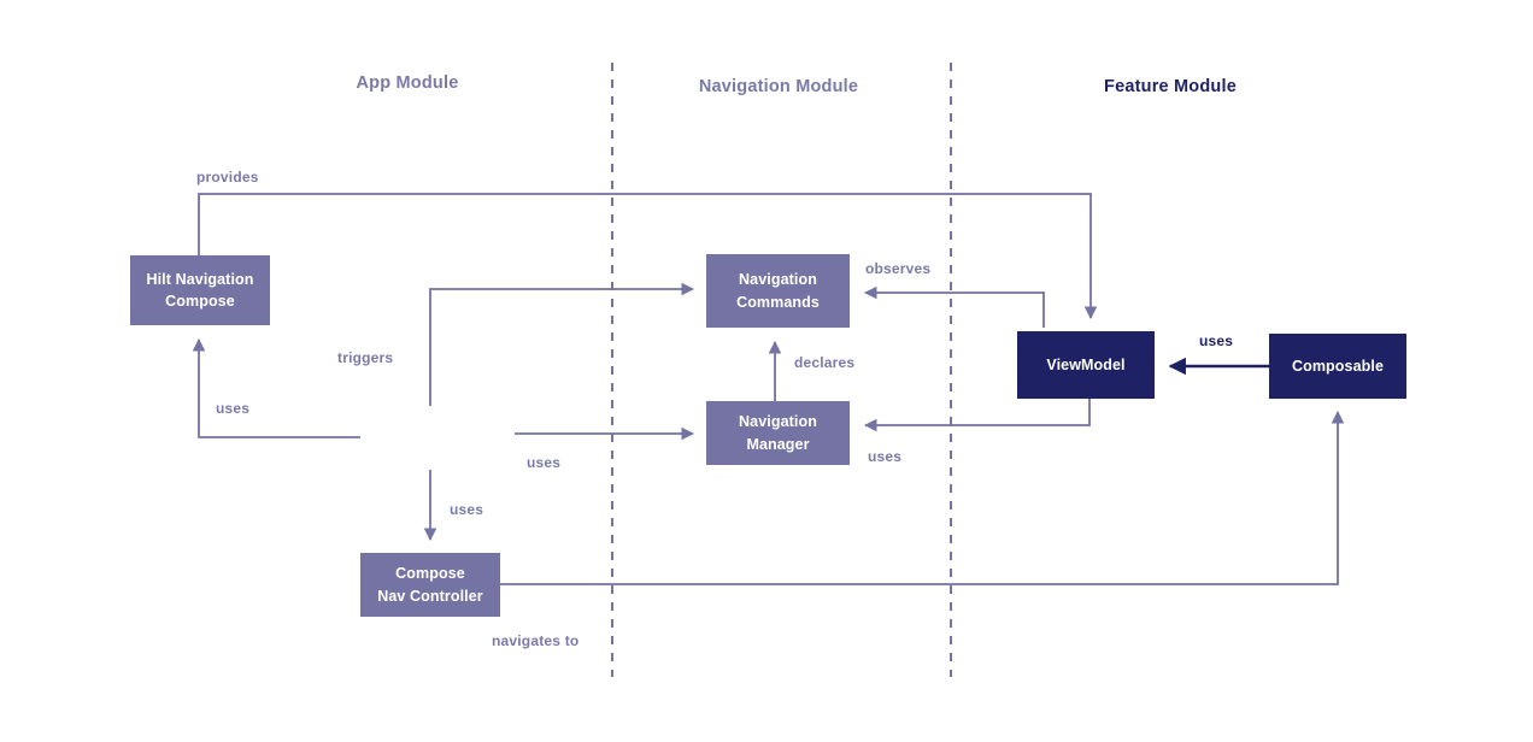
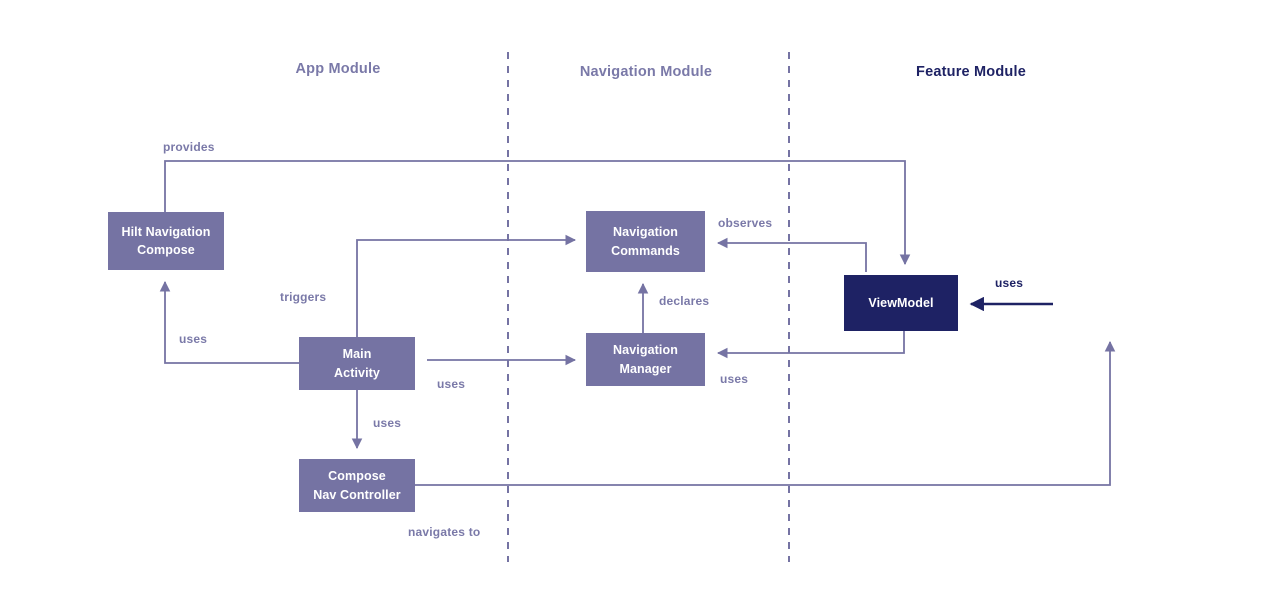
  App Module
  Navigation Module
  Feature Module
  Hilt Navigation
  Compose
+ Main
+ Activity
  Compose
  Nav Controller
  Navigation
  Commands
  Navigation
  Manager
  ViewModel
- Composable
  provides
  uses
  triggers
  uses
  uses
  declares
  observes
  uses
  uses
  navigates to
